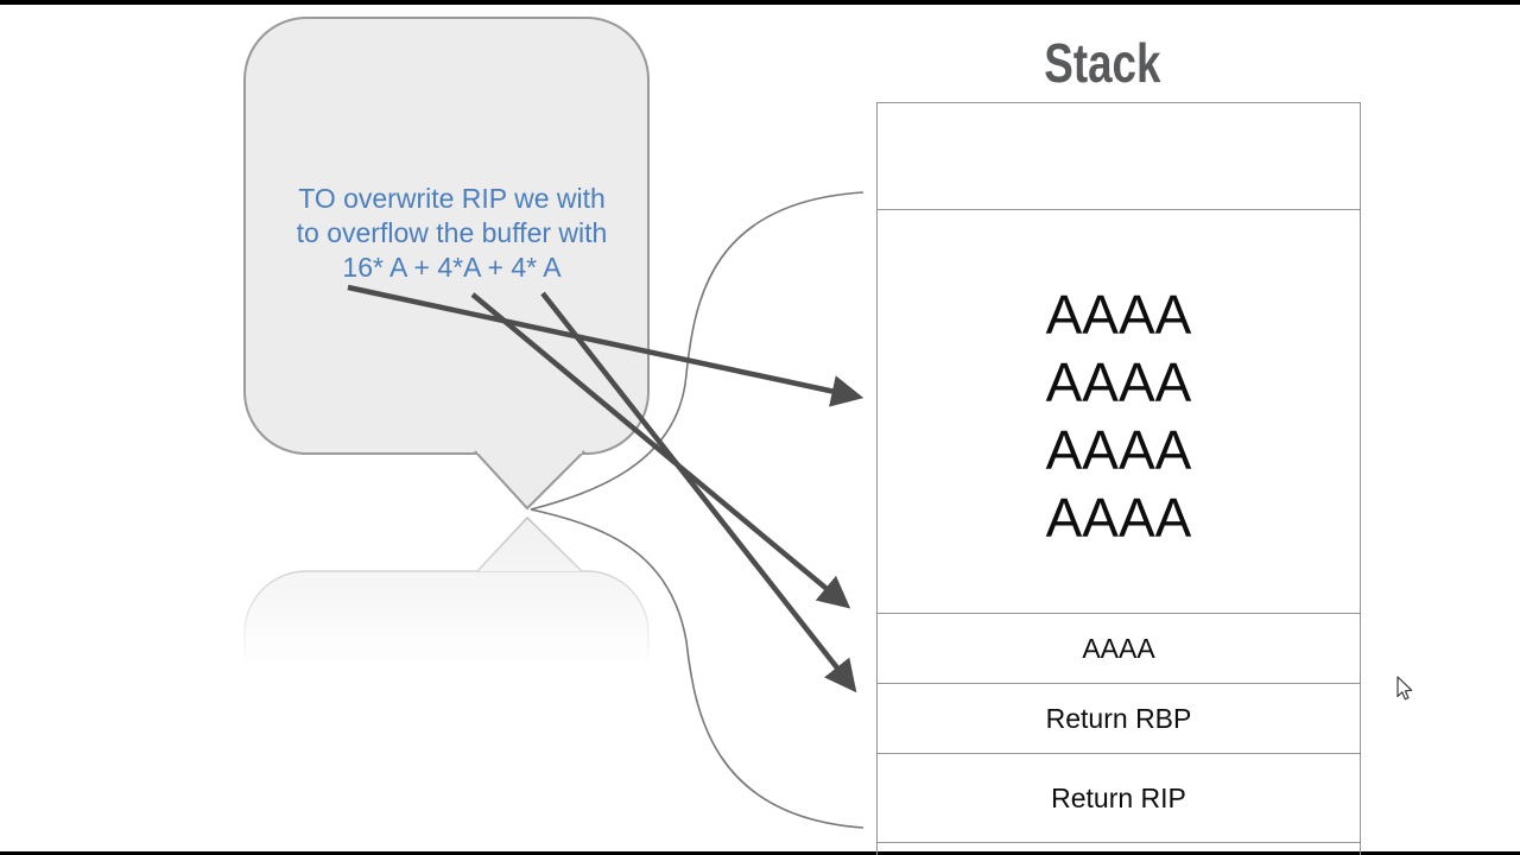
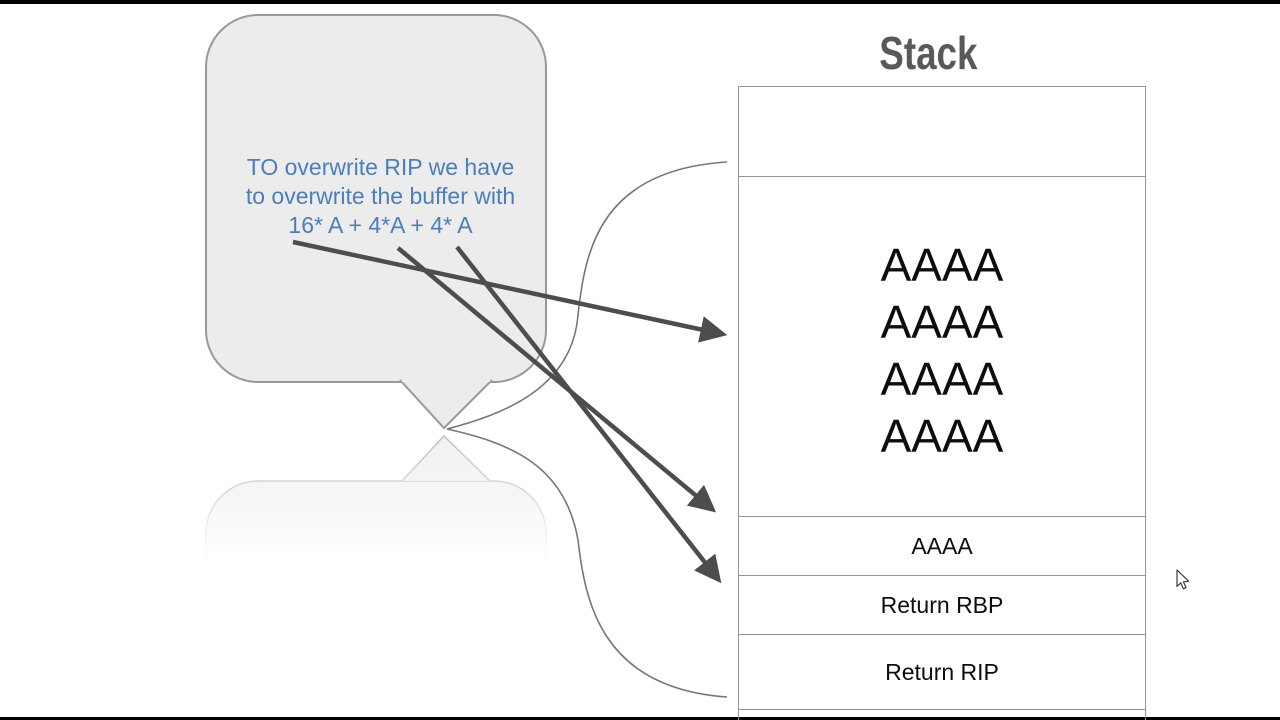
- TO overwrite RIP we with
+ TO overwrite RIP we have
- to overflow the buffer with
+ to overwrite the buffer with
  16* A + 4*A + 4* A
  Stack
  AAAA
  AAAA
  AAAA
  AAAA
  AAAA
  Return RBP
  Return RIP
